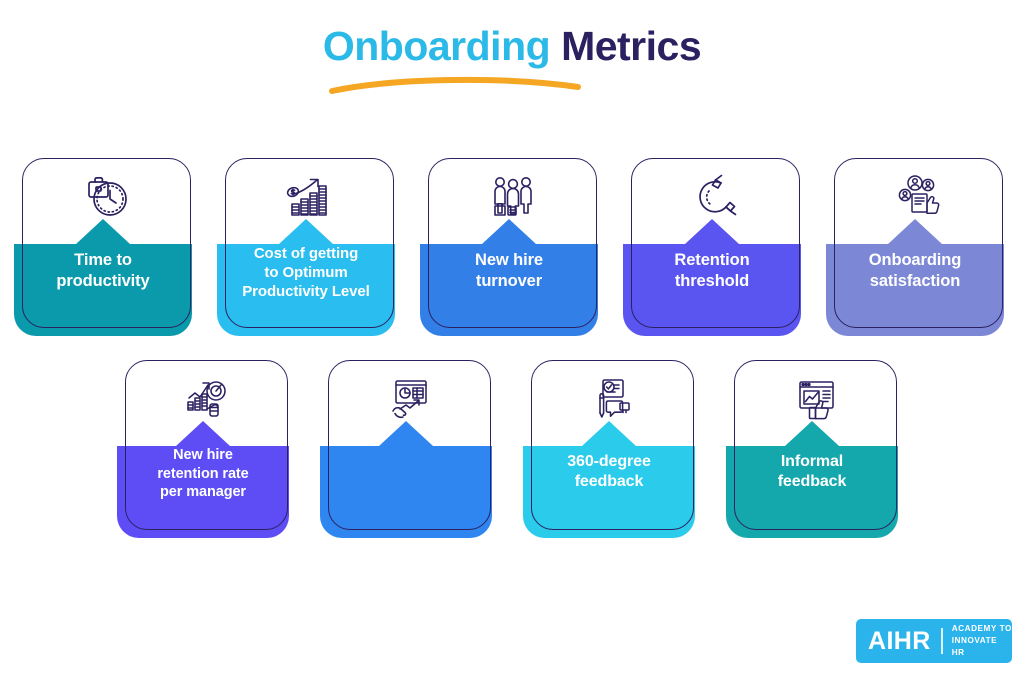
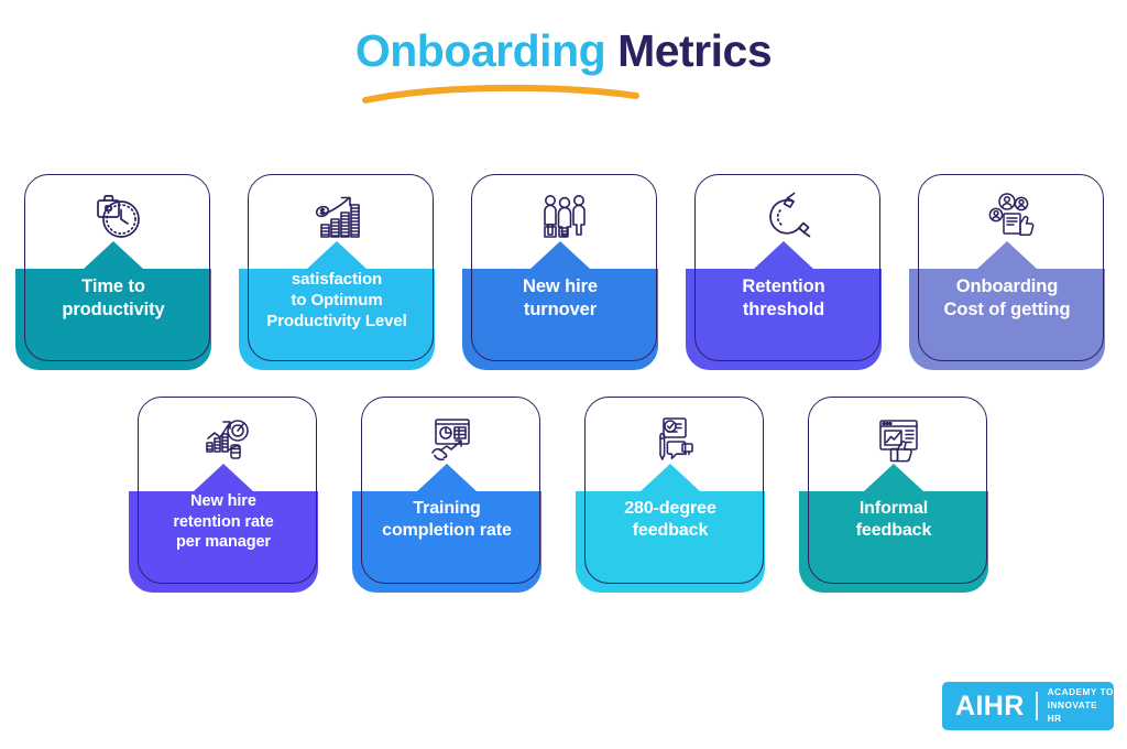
  Onboarding Metrics
  Time to
  productivity
- Cost of getting
+ satisfaction
  to Optimum
  Productivity Level
  New hire
  turnover
  Retention
  threshold
  Onboarding
- satisfaction
+ Cost of getting
  New hire
  retention rate
  per manager
+ Training
+ completion rate
- 360-degree
+ 280-degree
  feedback
  Informal
  feedback
  AIHR
  ACADEMY TO
  INNOVATE HR
